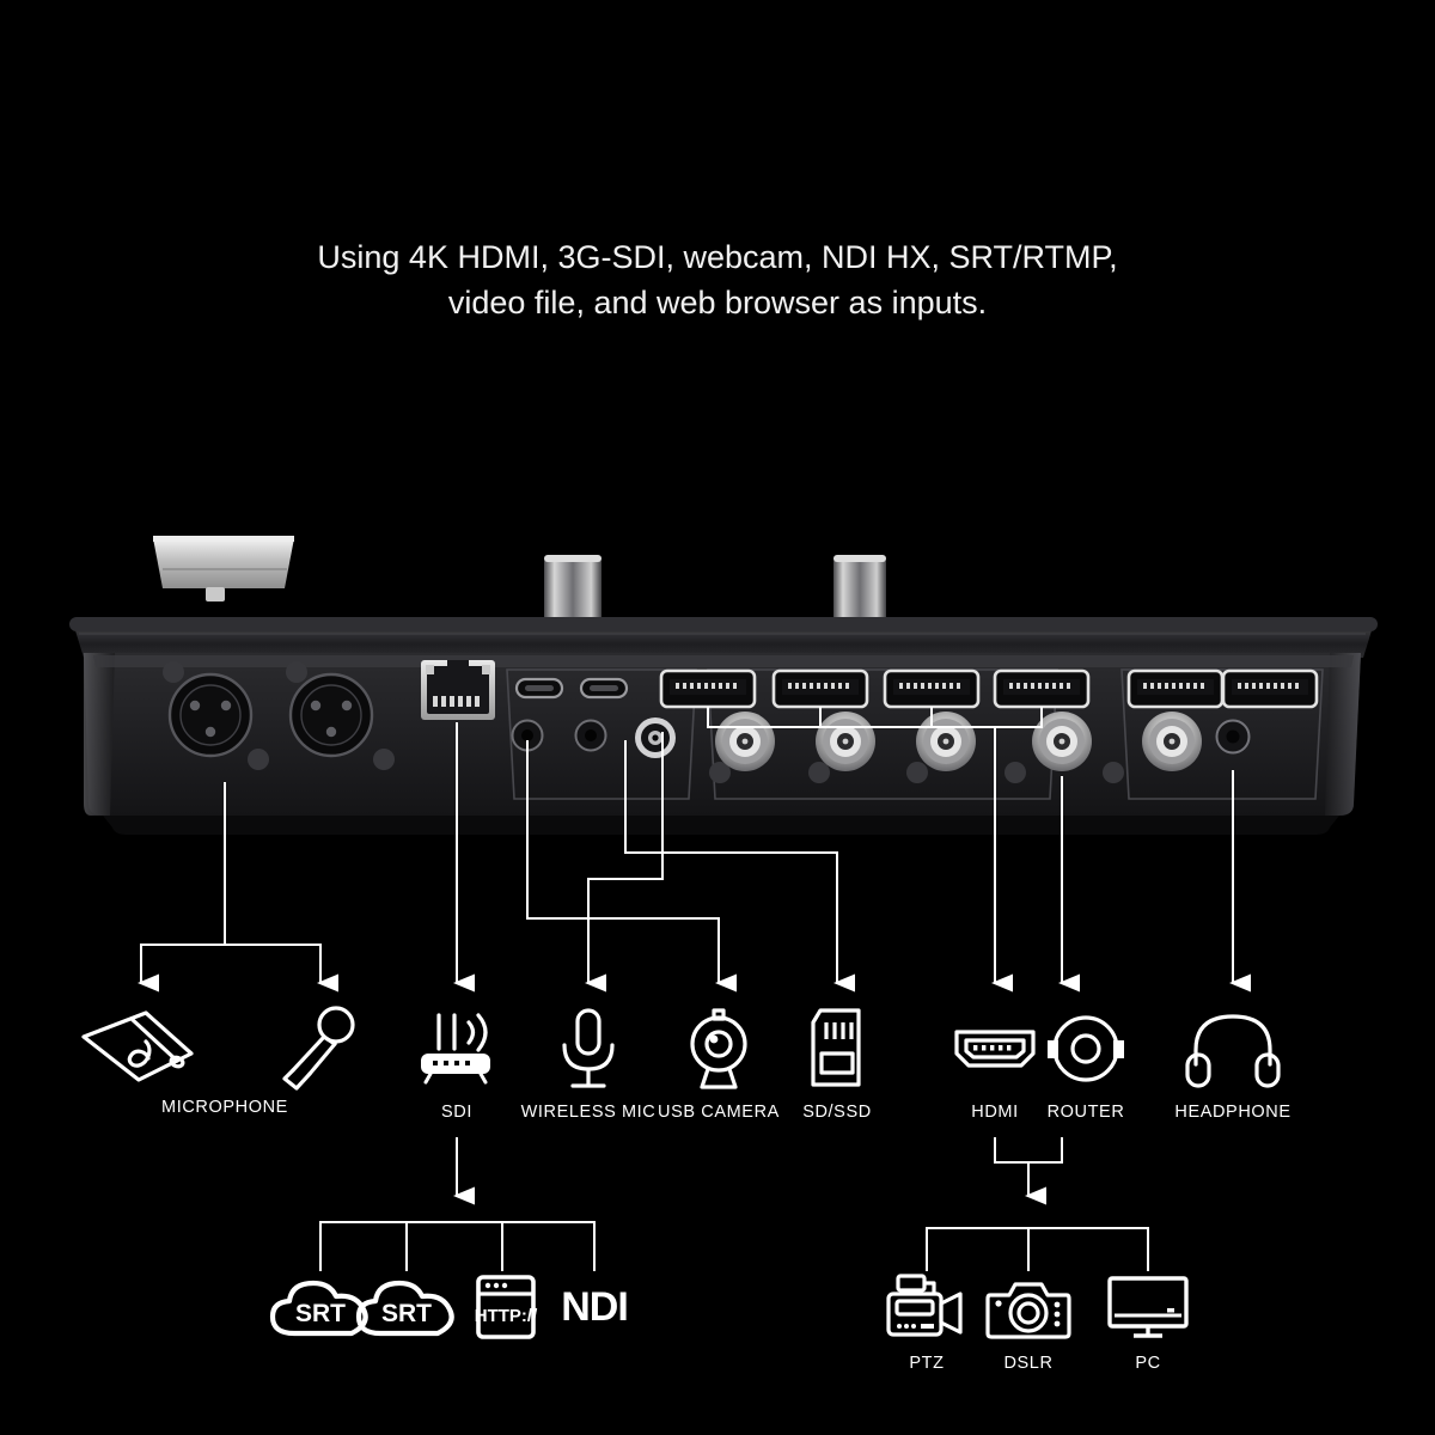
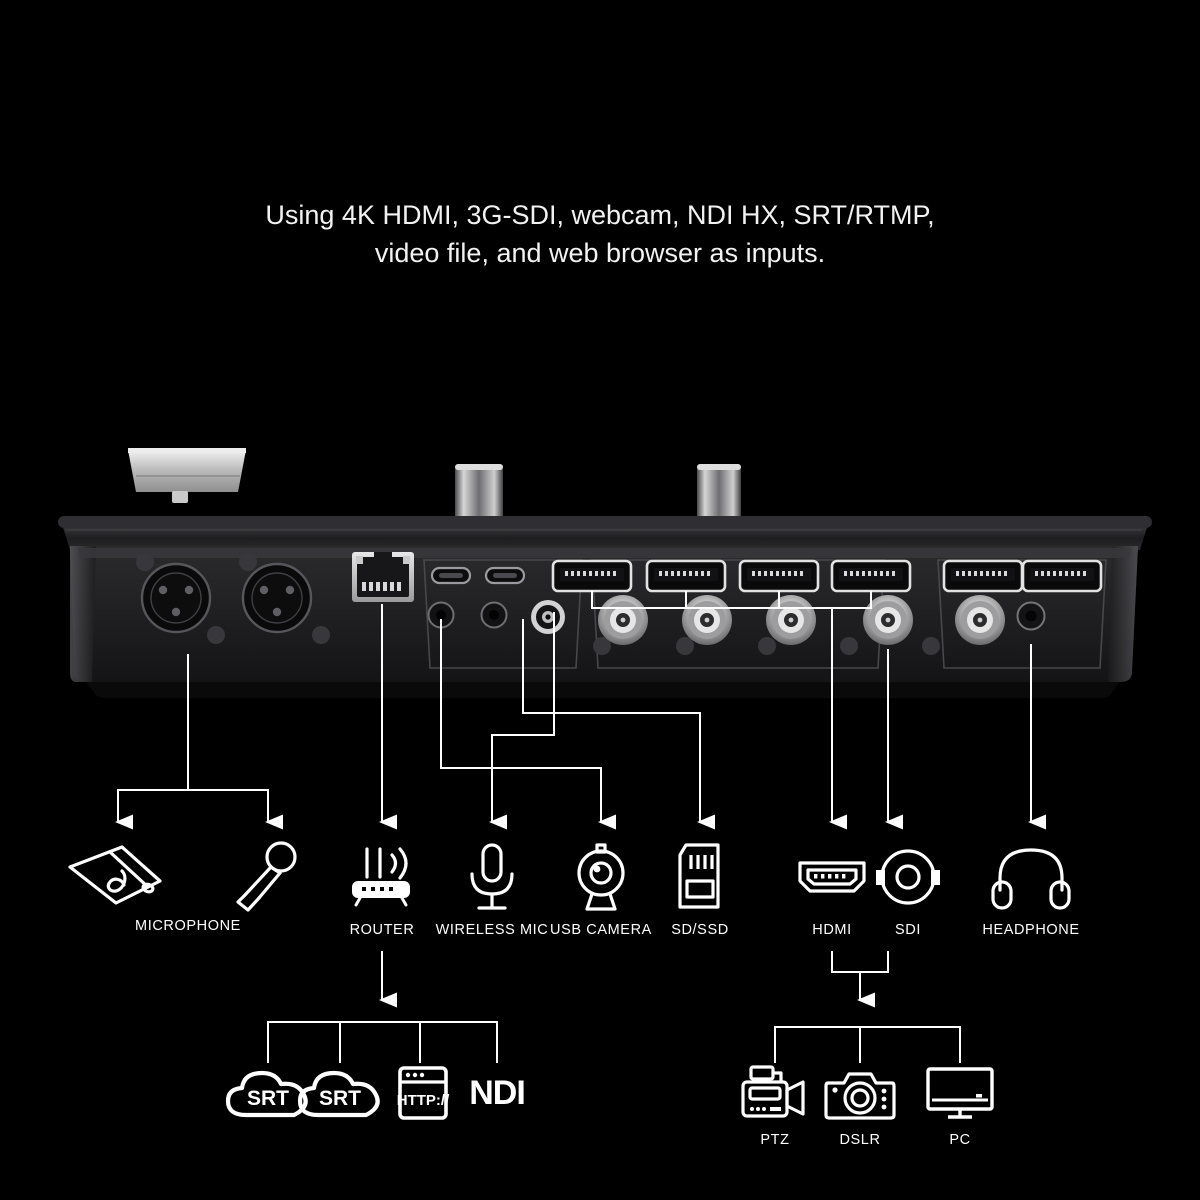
  Using 4K HDMI, 3G-SDI, webcam, NDI HX, SRT/RTMP, video file, and web browser as inputs.
  MICROPHONE
- SDI
+ ROUTER
  WIRELESS MIC
  USB CAMERA
  SD/SSD
  HDMI
- ROUTER
+ SDI
  HEADPHONE
  SRT
  SRT
  HTTP://
  NDI
  PTZ
  DSLR
  PC
